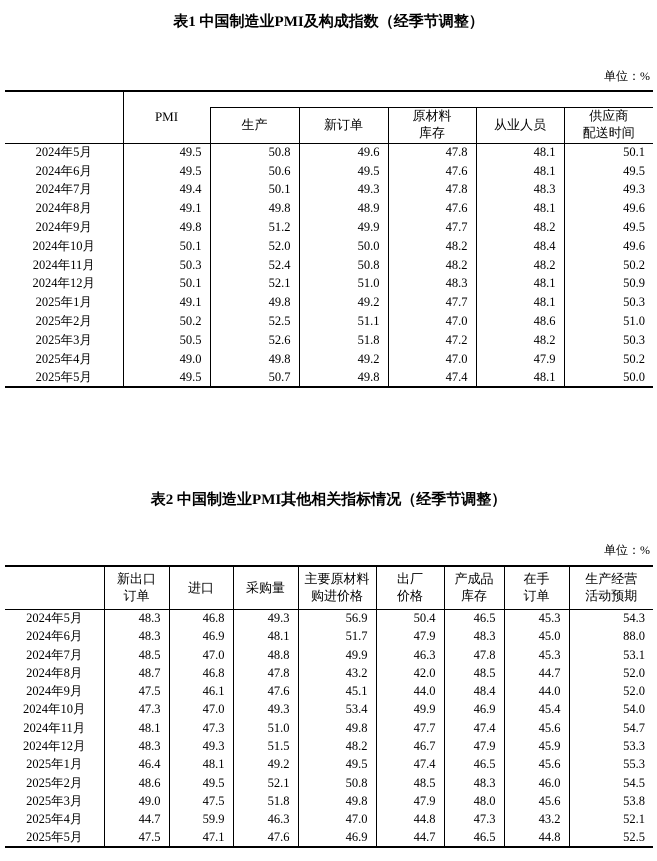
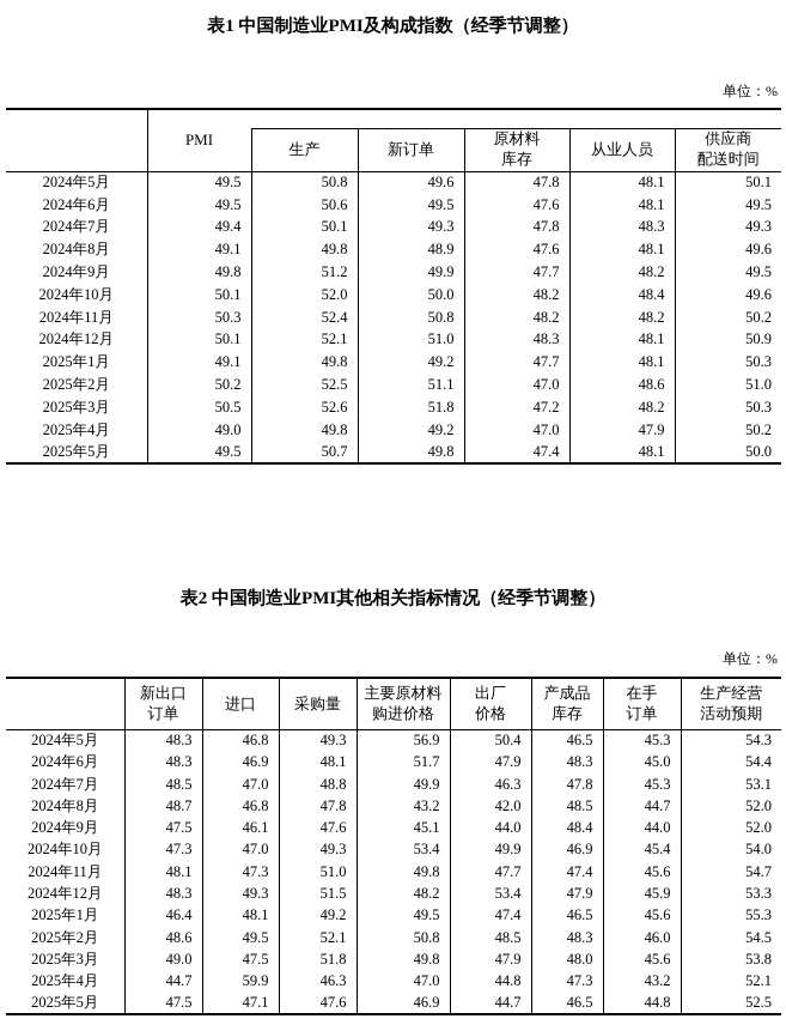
  表1 中国制造业PMI及构成指数（经季节调整）
  单位：%
  	PMI
  生产	新订单	原材料 库存	从业人员	供应商 配送时间
  2024年5月	49.5	50.8	49.6	47.8	48.1	50.1
  2024年6月	49.5	50.6	49.5	47.6	48.1	49.5
  2024年7月	49.4	50.1	49.3	47.8	48.3	49.3
  2024年8月	49.1	49.8	48.9	47.6	48.1	49.6
  2024年9月	49.8	51.2	49.9	47.7	48.2	49.5
  2024年10月	50.1	52.0	50.0	48.2	48.4	49.6
  2024年11月	50.3	52.4	50.8	48.2	48.2	50.2
  2024年12月	50.1	52.1	51.0	48.3	48.1	50.9
  2025年1月	49.1	49.8	49.2	47.7	48.1	50.3
  2025年2月	50.2	52.5	51.1	47.0	48.6	51.0
  2025年3月	50.5	52.6	51.8	47.2	48.2	50.3
  2025年4月	49.0	49.8	49.2	47.0	47.9	50.2
  2025年5月	49.5	50.7	49.8	47.4	48.1	50.0
  表2 中国制造业PMI其他相关指标情况（经季节调整）
  单位：%
  	新出口 订单	进口	采购量	主要原材料 购进价格	出厂 价格	产成品 库存	在手 订单	生产经营 活动预期
  2024年5月	48.3	46.8	49.3	56.9	50.4	46.5	45.3	54.3
- 2024年6月	48.3	46.9	48.1	51.7	47.9	48.3	45.0	88.0
+ 2024年6月	48.3	46.9	48.1	51.7	47.9	48.3	45.0	54.4
  2024年7月	48.5	47.0	48.8	49.9	46.3	47.8	45.3	53.1
  2024年8月	48.7	46.8	47.8	43.2	42.0	48.5	44.7	52.0
  2024年9月	47.5	46.1	47.6	45.1	44.0	48.4	44.0	52.0
  2024年10月	47.3	47.0	49.3	53.4	49.9	46.9	45.4	54.0
  2024年11月	48.1	47.3	51.0	49.8	47.7	47.4	45.6	54.7
- 2024年12月	48.3	49.3	51.5	48.2	46.7	47.9	45.9	53.3
+ 2024年12月	48.3	49.3	51.5	48.2	53.4	47.9	45.9	53.3
  2025年1月	46.4	48.1	49.2	49.5	47.4	46.5	45.6	55.3
  2025年2月	48.6	49.5	52.1	50.8	48.5	48.3	46.0	54.5
  2025年3月	49.0	47.5	51.8	49.8	47.9	48.0	45.6	53.8
  2025年4月	44.7	59.9	46.3	47.0	44.8	47.3	43.2	52.1
  2025年5月	47.5	47.1	47.6	46.9	44.7	46.5	44.8	52.5
